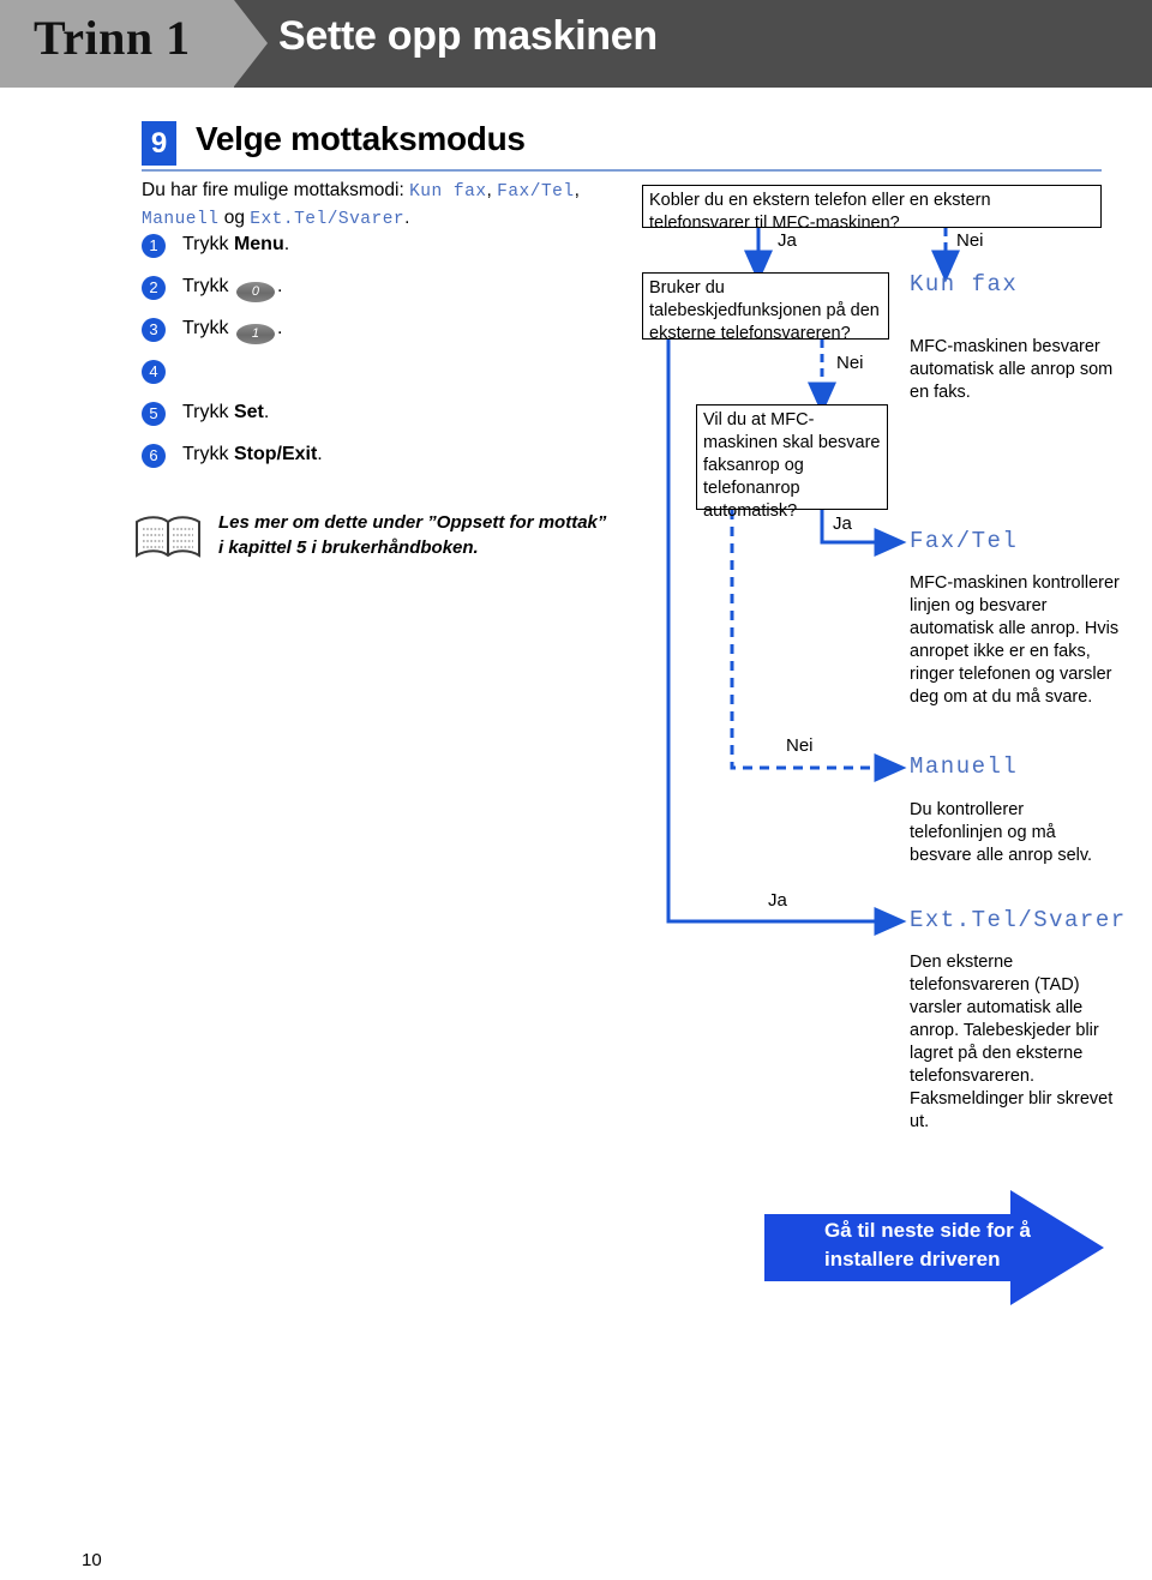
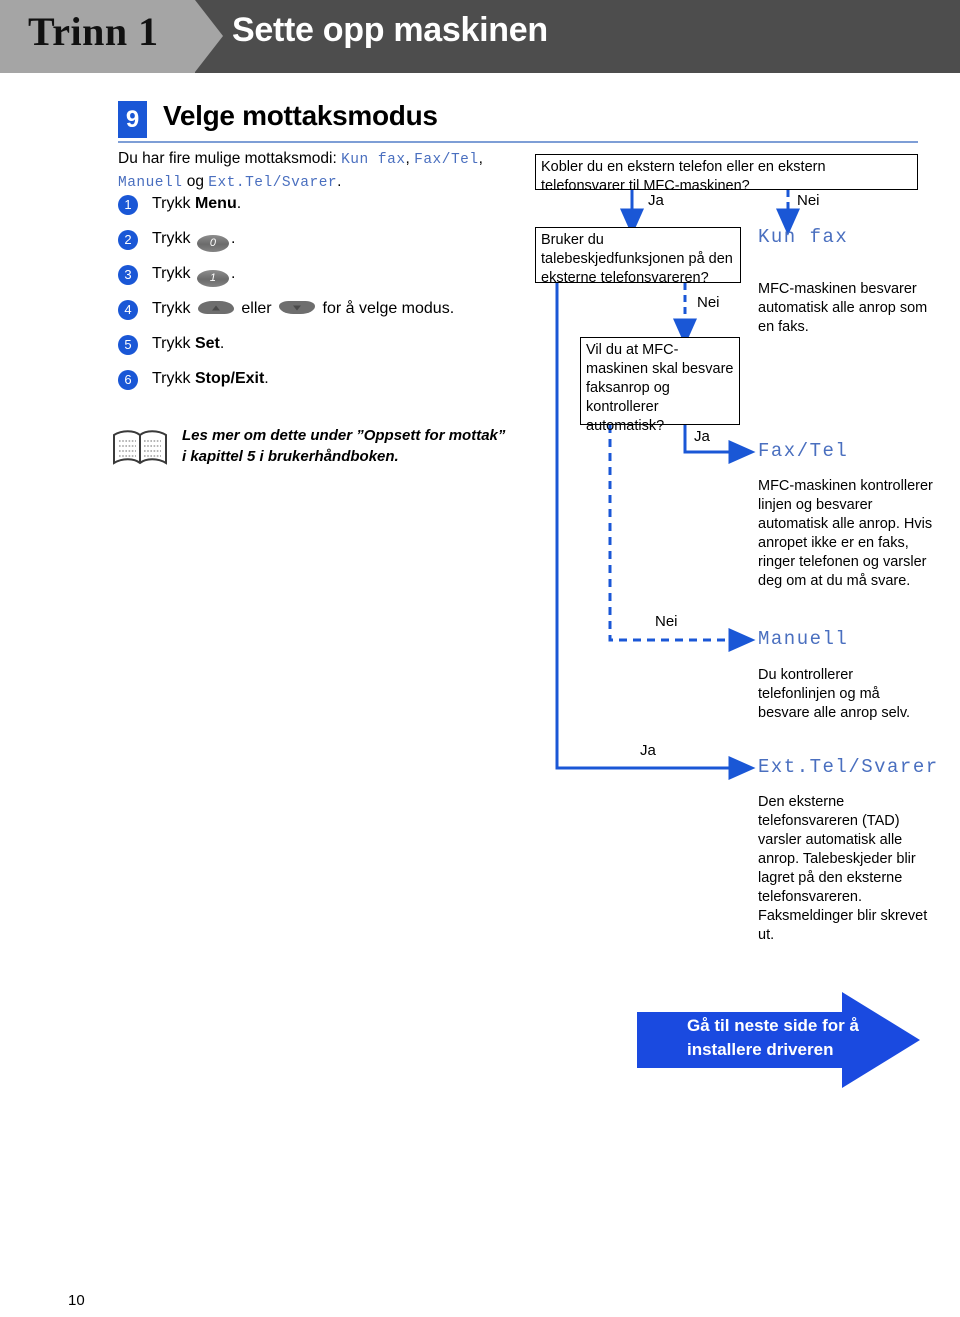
  Trinn 1
  Sette opp maskinen
  9
  Velge mottaksmodus
  Du har fire mulige mottaksmodi: Kun fax, Fax/Tel, Manuell og Ext.Tel/Svarer.
  1
  Trykk Menu.
  2
  Trykk 0 .
  3
  Trykk 1 .
  4
+ Trykk eller for å velge modus.
  5
  Trykk Set.
  6
  Trykk Stop/Exit.
  Les mer om dette under ”Oppsett for mottak” i kapittel 5 i brukerhåndboken.
  Kobler du en ekstern telefon eller en ekstern telefonsvarer til MFC-maskinen?
  Bruker du talebeskjedfunksjonen på den eksterne telefonsvareren?
- Vil du at MFC-maskinen skal besvare faksanrop og telefonanrop automatisk?
+ Vil du at MFC-maskinen skal besvare faksanrop og kontrollerer automatisk?
  Ja
  Nei
  Nei
  Ja
  Nei
  Ja
  Kun fax
  MFC-maskinen besvarer automatisk alle anrop som en faks.
  Fax/Tel
  MFC-maskinen kontrollerer linjen og besvarer automatisk alle anrop. Hvis anropet ikke er en faks, ringer telefonen og varsler deg om at du må svare.
  Manuell
  Du kontrollerer telefonlinjen og må besvare alle anrop selv.
  Ext.Tel/Svarer
  Den eksterne telefonsvareren (TAD) varsler automatisk alle anrop. Talebeskjeder blir lagret på den eksterne telefonsvareren. Faksmeldinger blir skrevet ut.
  Gå til neste side for å installere driveren
  10
